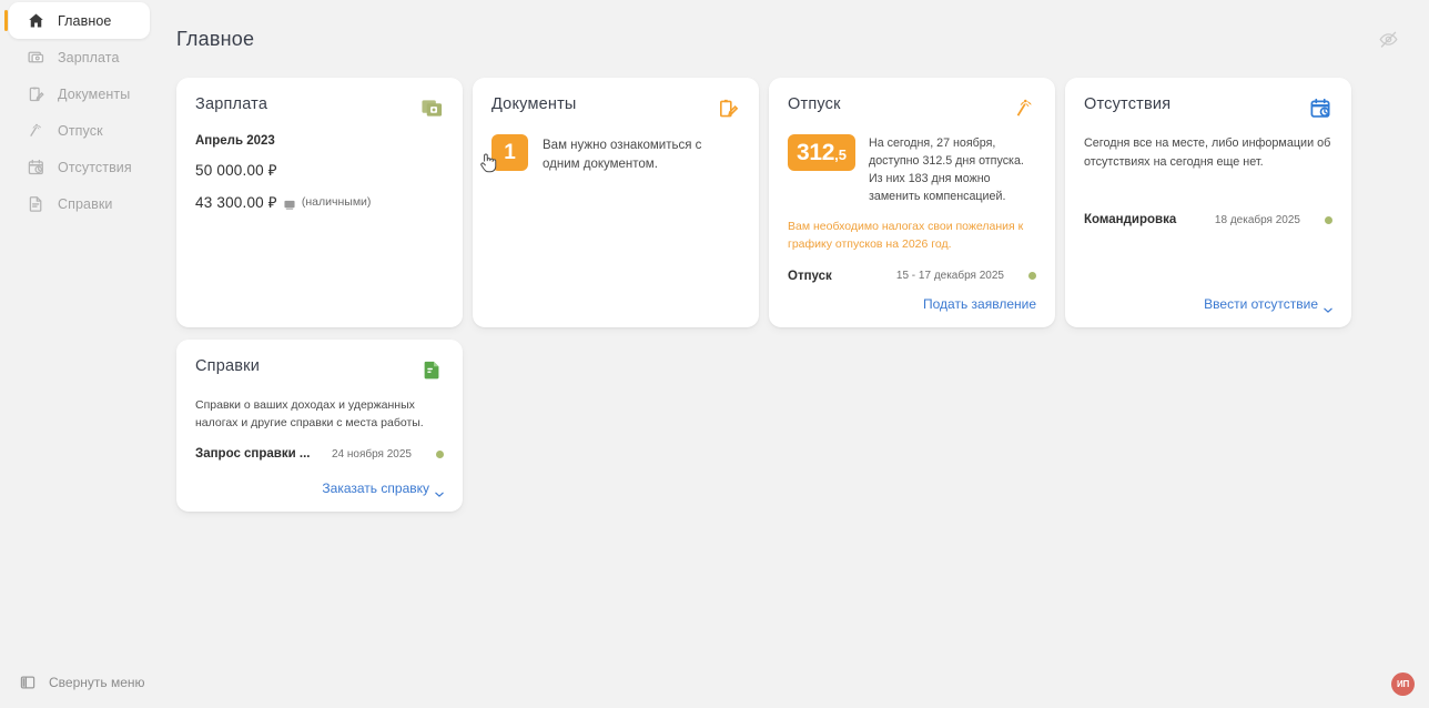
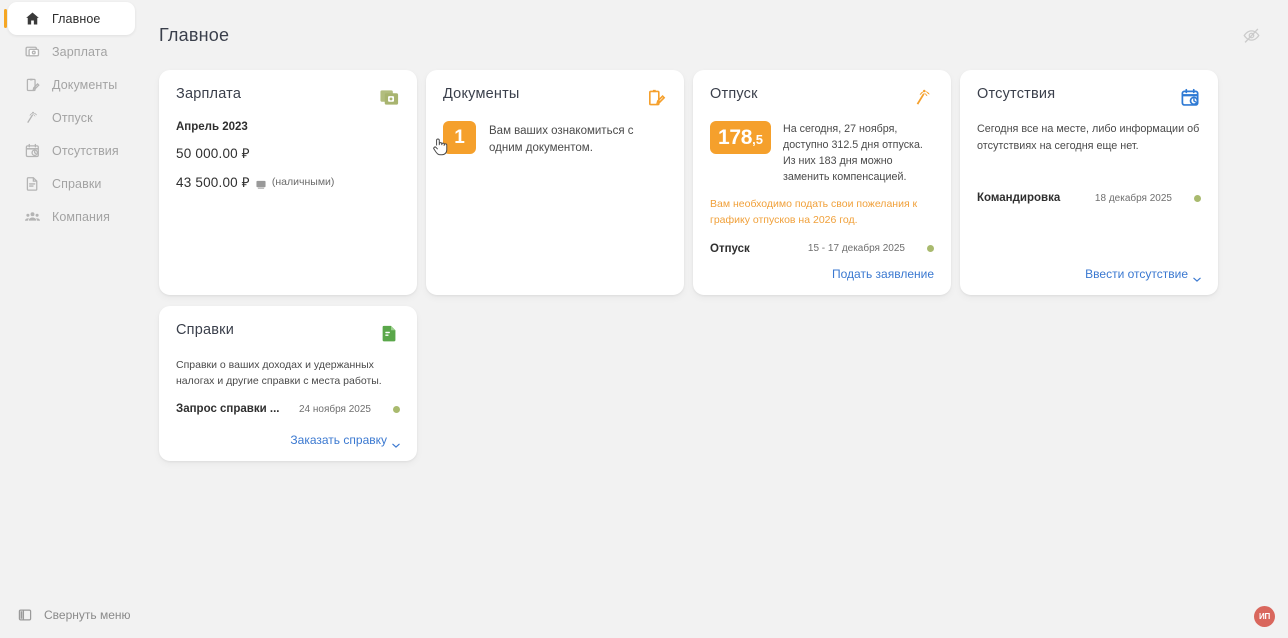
  Главное
  Зарплата
  Документы
  Отпуск
  Отсутствия
  Справки
+ Компания
  Свернуть меню
  Главное
  Зарплата
  Апрель 2023
  50 000.00 ₽
- 43 300.00 ₽
+ 43 500.00 ₽
  (наличными)
  Документы
  1
- Вам нужно ознакомиться с одним документом.
+ Вам ваших ознакомиться с одним документом.
  Отпуск
- 312
+ 178
  ,5
  На сегодня, 27 ноября, доступно 312.5 дня отпуска. Из них 183 дня можно заменить компенсацией.
- Вам необходимо налогах свои пожелания к графику отпусков на 2026 год.
+ Вам необходимо подать свои пожелания к графику отпусков на 2026 год.
  Отпуск
  15 - 17 декабря 2025
  Подать заявление
  Отсутствия
  Сегодня все на месте, либо информации об отсутствиях на сегодня еще нет.
  Командировка
  18 декабря 2025
  Ввести отсутствие
  Справки
  Справки о ваших доходах и удержанных налогах и другие справки с места работы.
  Запрос справки ...
  24 ноября 2025
  Заказать справку
  ИП
